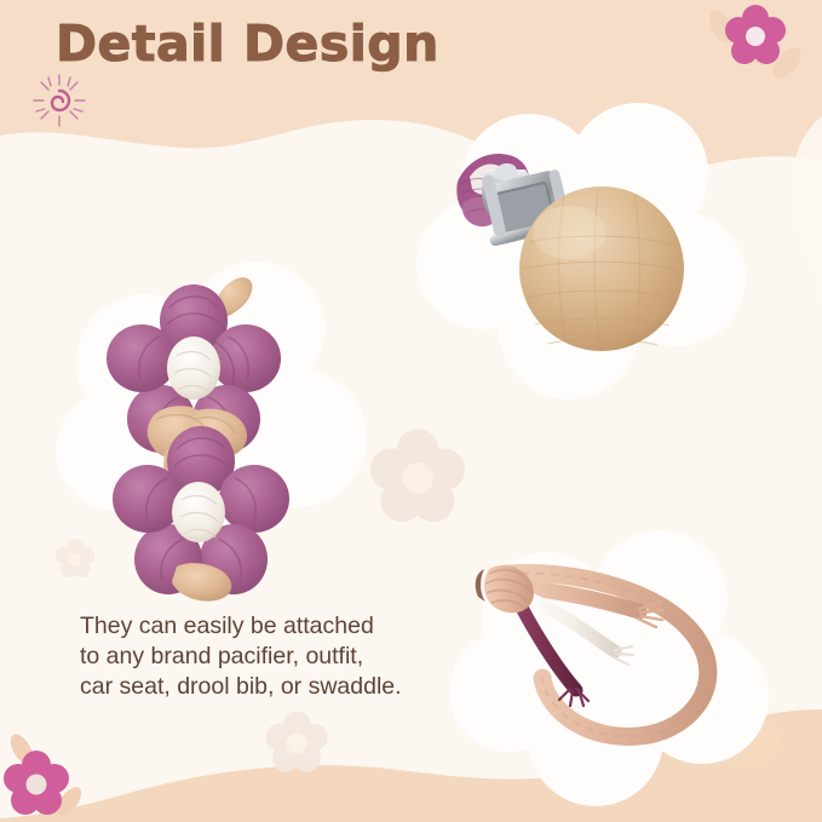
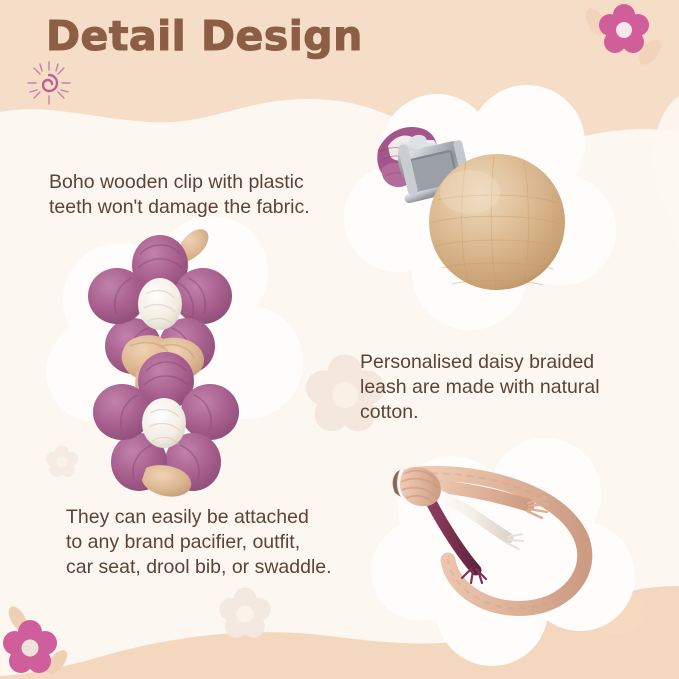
  Detail Design
+ Boho wooden clip with plastic
+ teeth won't damage the fabric.
+ Personalised daisy braided
+ leash are made with natural
+ cotton.
  They can easily be attached
  to any brand pacifier, outfit,
  car seat, drool bib, or swaddle.
